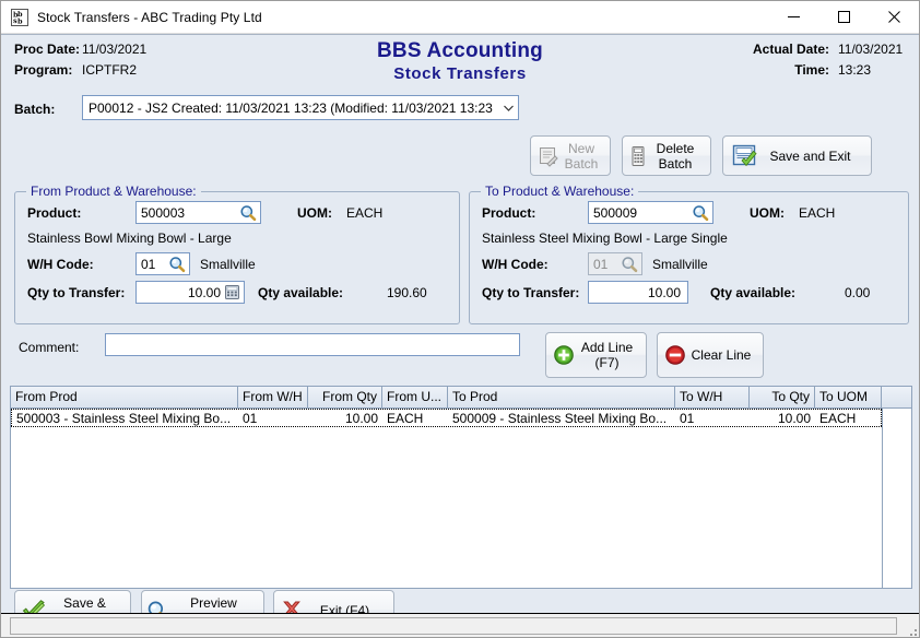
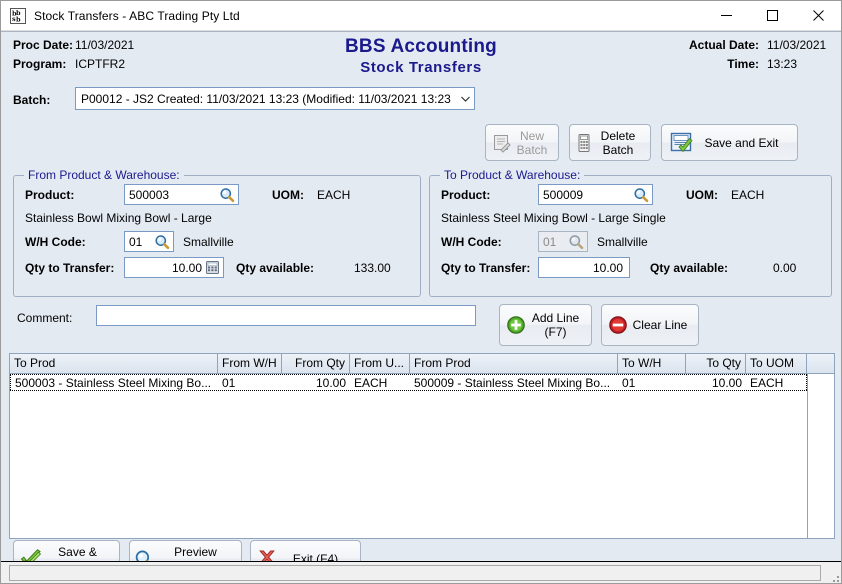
  b
  b
  s
  b
  Stock Transfers - ABC Trading Pty Ltd
  Proc Date:
  11/03/2021
  Program:
  ICPTFR2
  BBS Accounting
  Stock Transfers
  Actual Date:
  11/03/2021
  Time:
  13:23
  Batch:
  P00012 - JS2 Created: 11/03/2021 13:23 (Modified: 11/03/2021 13:23
  New
  Batch
  Delete
  Batch
  Save and Exit
  From Product & Warehouse:
  Product:
  500003
  UOM:
  EACH
  Stainless Bowl Mixing Bowl - Large
  W/H Code:
  01
  Smallville
  Qty to Transfer:
  10.00
  Qty available:
- 190.60
+ 133.00
  To Product & Warehouse:
  Product:
  500009
  UOM:
  EACH
  Stainless Steel Mixing Bowl - Large Single
  W/H Code:
  01
  Smallville
  Qty to Transfer:
  10.00
  Qty available:
  0.00
  Comment:
  Add Line
  (F7)
  Clear Line
- From Prod
+ To Prod
  From W/H
  From Qty
  From U...
- To Prod
+ From Prod
  To W/H
  To Qty
  To UOM
  500003 - Stainless Steel Mixing Bo...
  01
  10.00
  EACH
  500009 - Stainless Steel Mixing Bo...
  01
  10.00
  EACH
  Preview
  Exit (F4)
